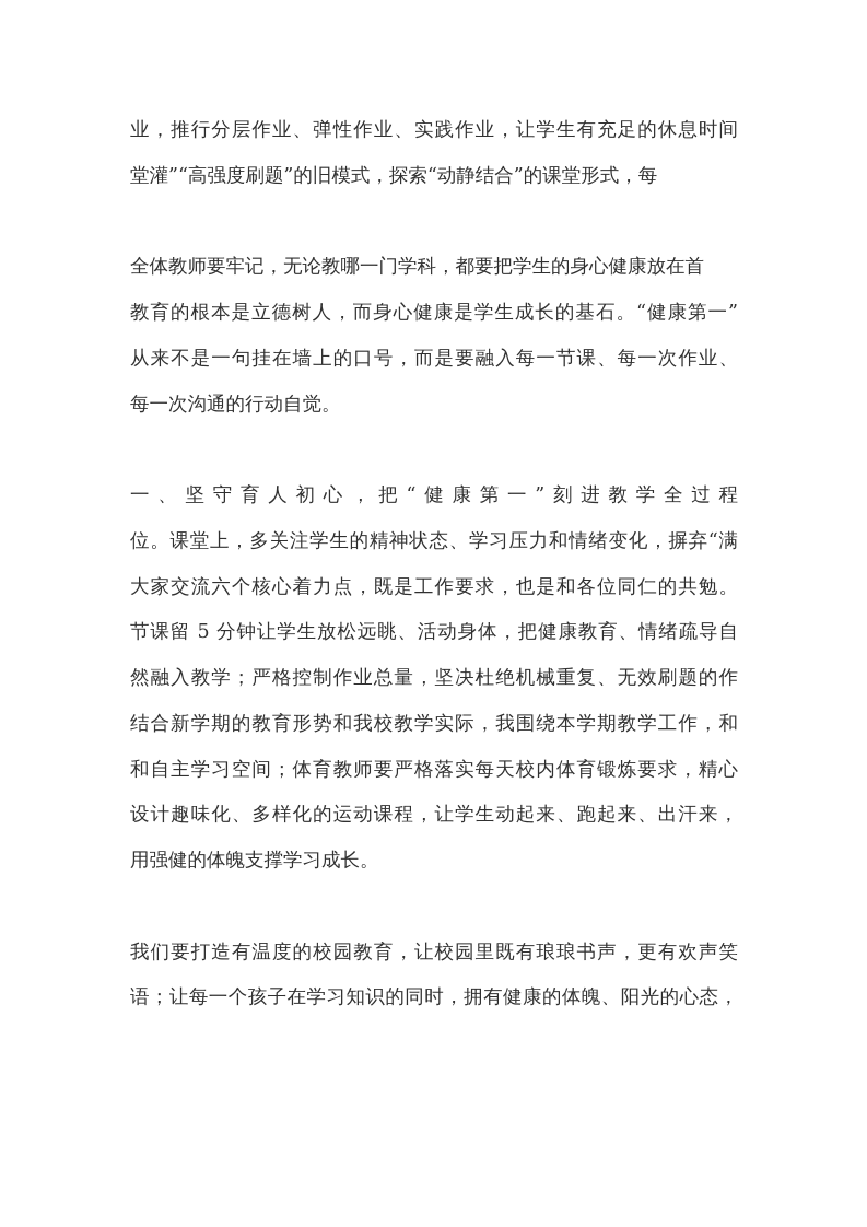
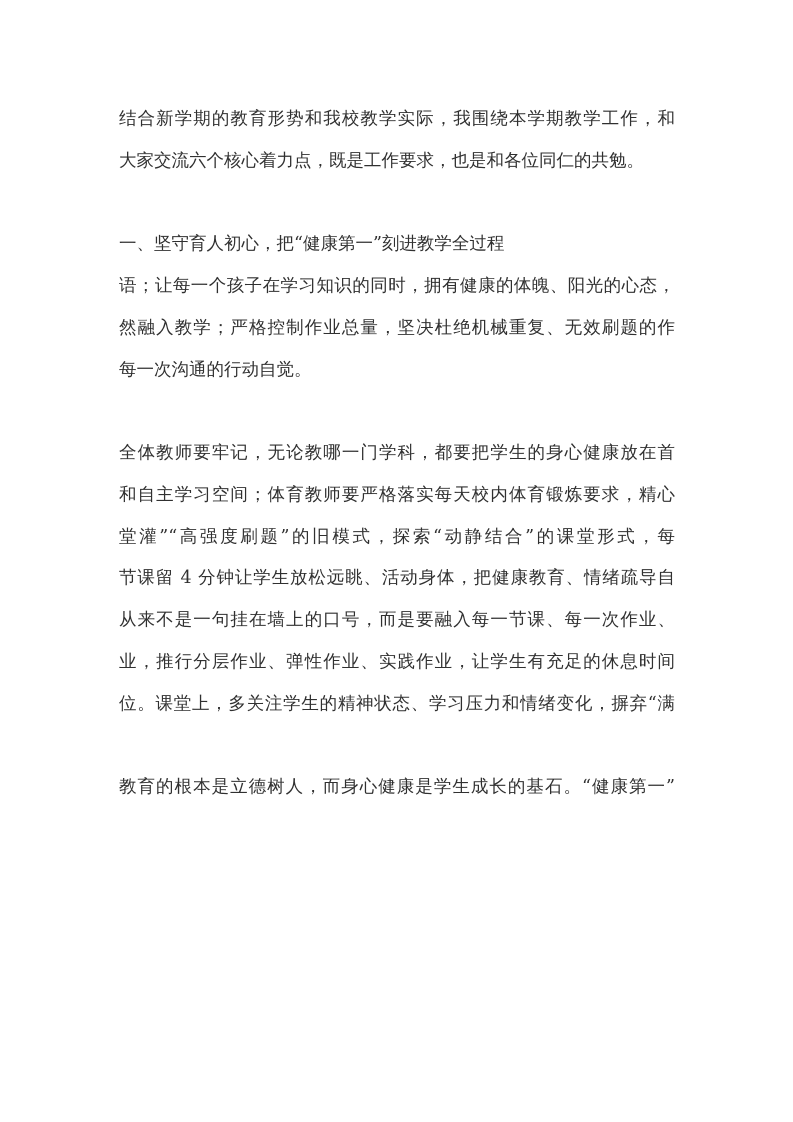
- 业，推行分层作业、弹性作业、实践作业，让学生有充足的休息时间
+ 结合新学期的教育形势和我校教学实际，我围绕本学期教学工作，和
- 堂灌”“高强度刷题”的旧模式，探索“动静结合”的课堂形式，每
+ 大家交流六个核心着力点，既是工作要求，也是和各位同仁的共勉。
- 全体教师要牢记，无论教哪一门学科，都要把学生的身心健康放在首
+ 一、坚守育人初心，把“健康第一”刻进教学全过程
- 教育的根本是立德树人，而身心健康是学生成长的基石。“健康第一”
+ 语；让每一个孩子在学习知识的同时，拥有健康的体魄、阳光的心态，
- 从来不是一句挂在墙上的口号，而是要融入每一节课、每一次作业、
+ 然融入教学；严格控制作业总量，坚决杜绝机械重复、无效刷题的作
  每一次沟通的行动自觉。
- 一、坚守育人初心，把“健康第一”刻进教学全过程
+ 全体教师要牢记，无论教哪一门学科，都要把学生的身心健康放在首
- 位。课堂上，多关注学生的精神状态、学习压力和情绪变化，摒弃“满
+ 和自主学习空间；体育教师要严格落实每天校内体育锻炼要求，精心
- 大家交流六个核心着力点，既是工作要求，也是和各位同仁的共勉。
+ 堂灌”“高强度刷题”的旧模式，探索“动静结合”的课堂形式，每
- 节课留 5 分钟让学生放松远眺、活动身体，把健康教育、情绪疏导自
+ 节课留 4 分钟让学生放松远眺、活动身体，把健康教育、情绪疏导自
- 然融入教学；严格控制作业总量，坚决杜绝机械重复、无效刷题的作
+ 从来不是一句挂在墙上的口号，而是要融入每一节课、每一次作业、
- 结合新学期的教育形势和我校教学实际，我围绕本学期教学工作，和
+ 业，推行分层作业、弹性作业、实践作业，让学生有充足的休息时间
- 和自主学习空间；体育教师要严格落实每天校内体育锻炼要求，精心
+ 位。课堂上，多关注学生的精神状态、学习压力和情绪变化，摒弃“满
- 设计趣味化、多样化的运动课程，让学生动起来、跑起来、出汗来，
- 用强健的体魄支撑学习成长。
- 我们要打造有温度的校园教育，让校园里既有琅琅书声，更有欢声笑
- 语；让每一个孩子在学习知识的同时，拥有健康的体魄、阳光的心态，
+ 教育的根本是立德树人，而身心健康是学生成长的基石。“健康第一”
